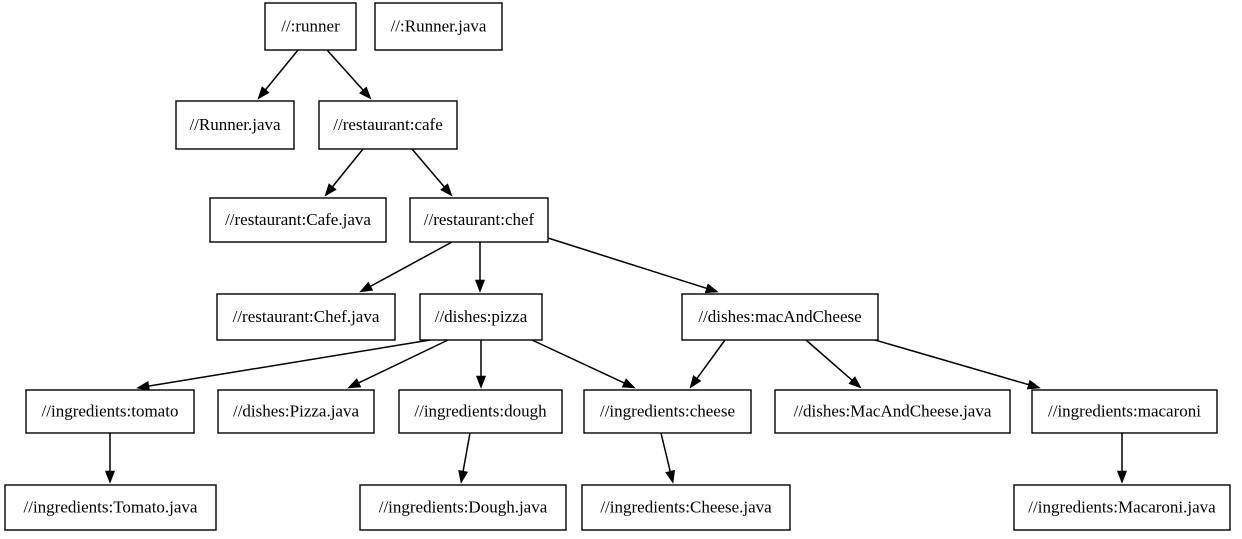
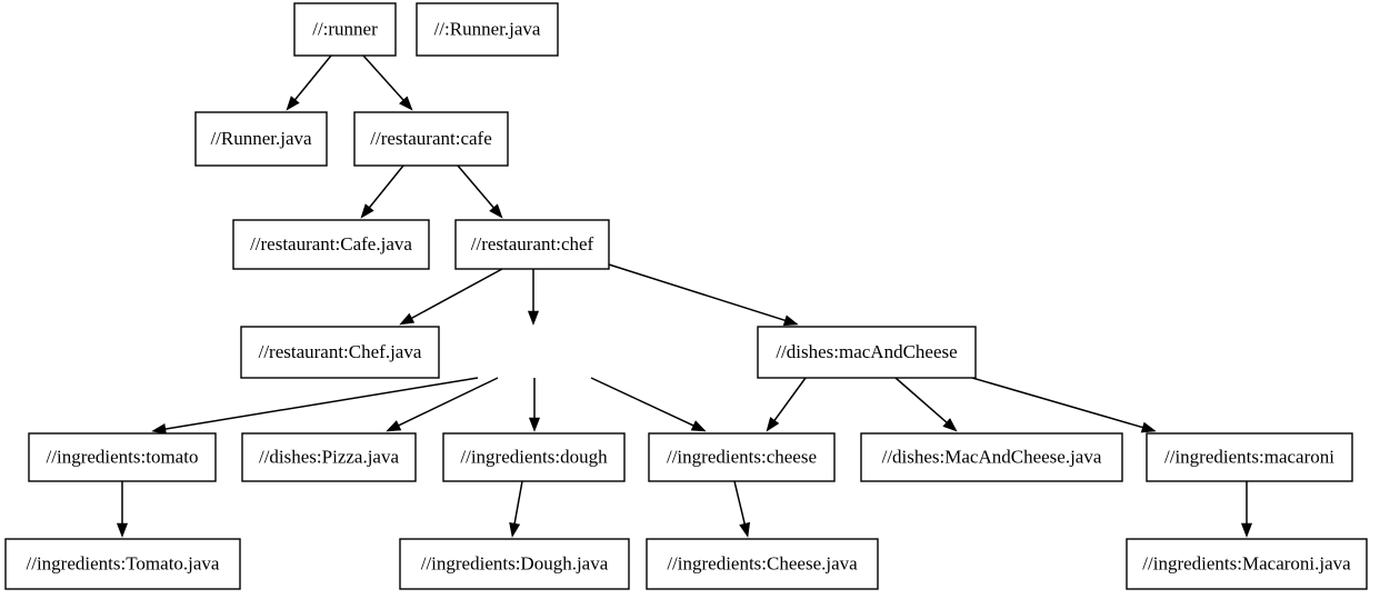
  //:runner
  //:Runner.java
  //Runner.java
  //restaurant:cafe
  //restaurant:Cafe.java
  //restaurant:chef
  //restaurant:Chef.java
- //dishes:pizza
  //dishes:macAndCheese
  //ingredients:tomato
  //dishes:Pizza.java
  //ingredients:dough
  //ingredients:cheese
  //dishes:MacAndCheese.java
  //ingredients:macaroni
  //ingredients:Tomato.java
  //ingredients:Dough.java
  //ingredients:Cheese.java
  //ingredients:Macaroni.java
